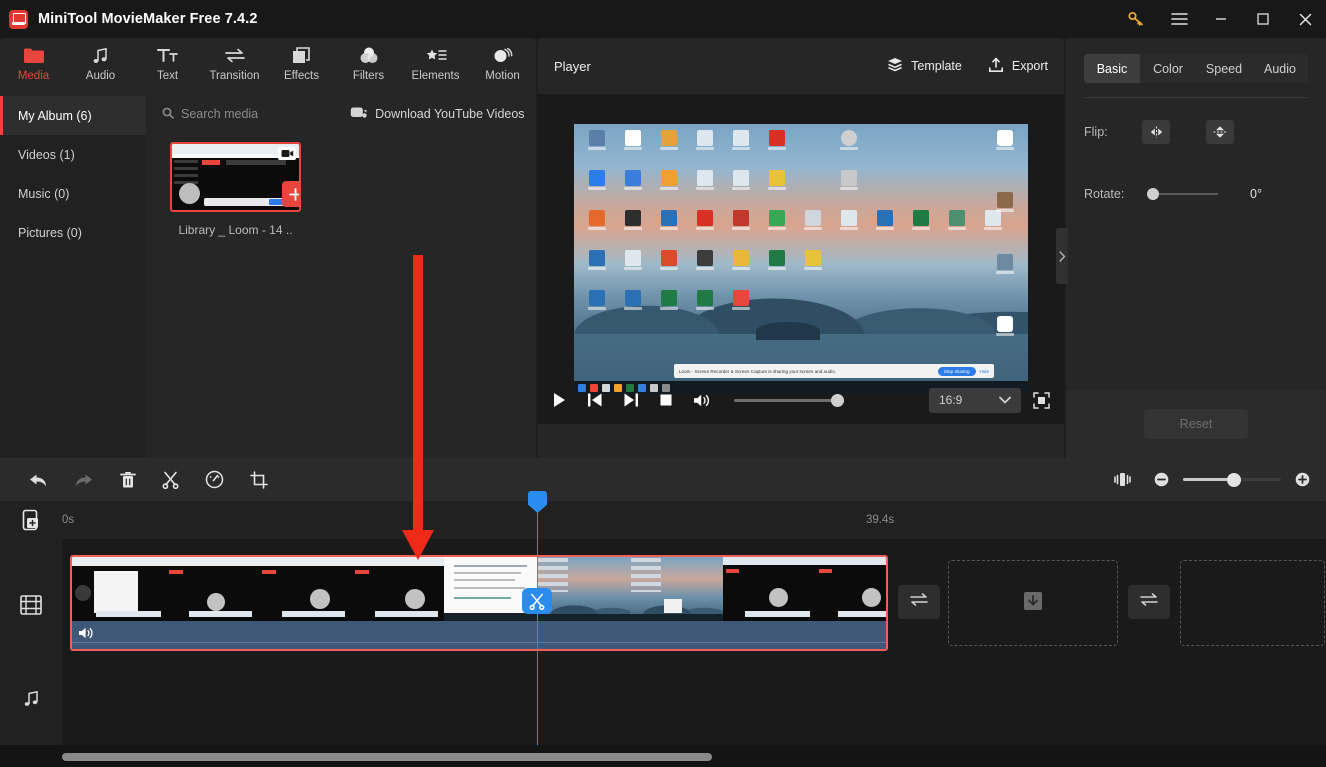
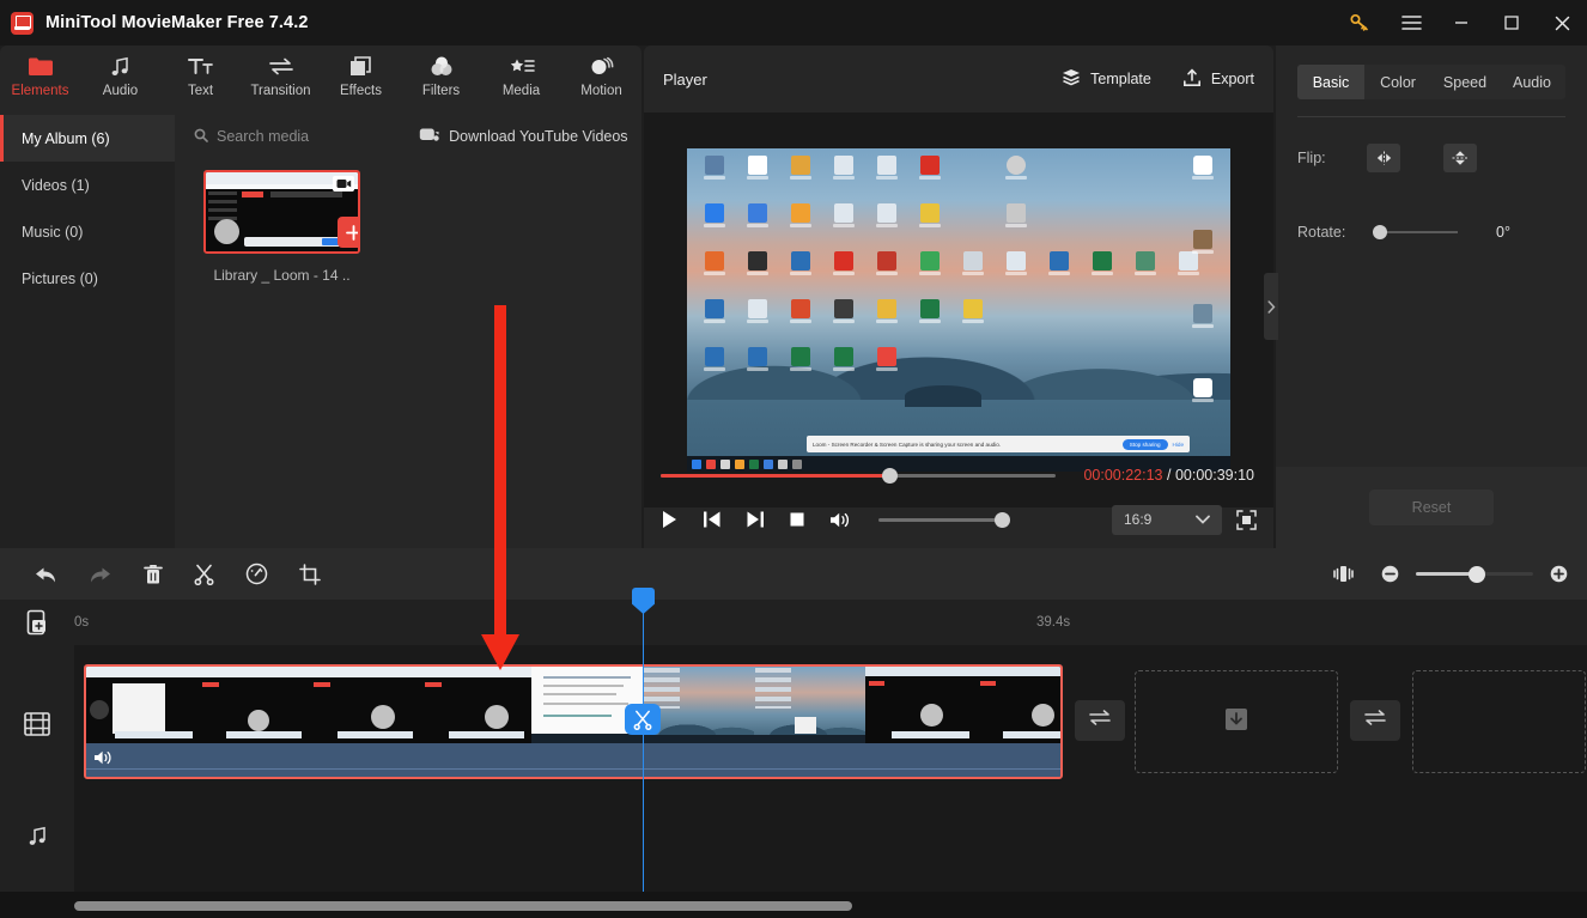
  MiniTool MovieMaker Free 7.4.2
- Media
+ Elements
  Audio
  Text
  Transition
  Effects
  Filters
- Elements
+ Media
  Motion
  My Album (6)
  Videos (1)
  Music (0)
  Pictures (0)
  Search media
  Download YouTube Videos
  Library _ Loom - 14 ..
  Player
  Template
  Export
+ 00:00:22:13 / 00:00:39:10
  16:9
  Basic
  Color
  Speed
  Audio
  Flip:
  Rotate:
  0°
  Reset
  0s
  39.4s
